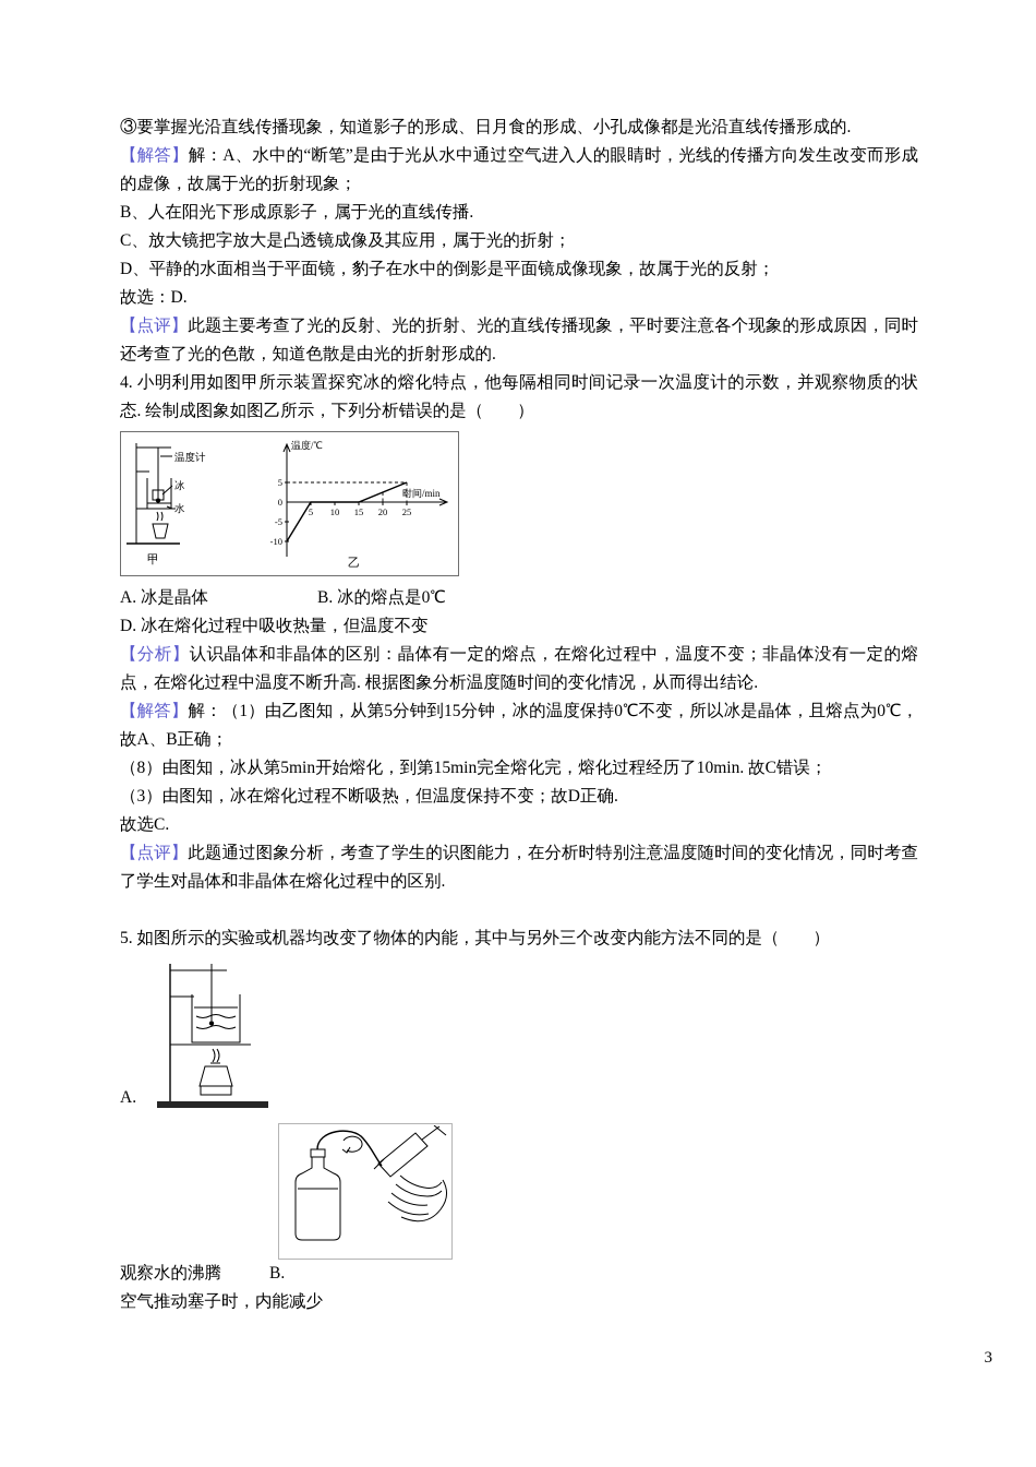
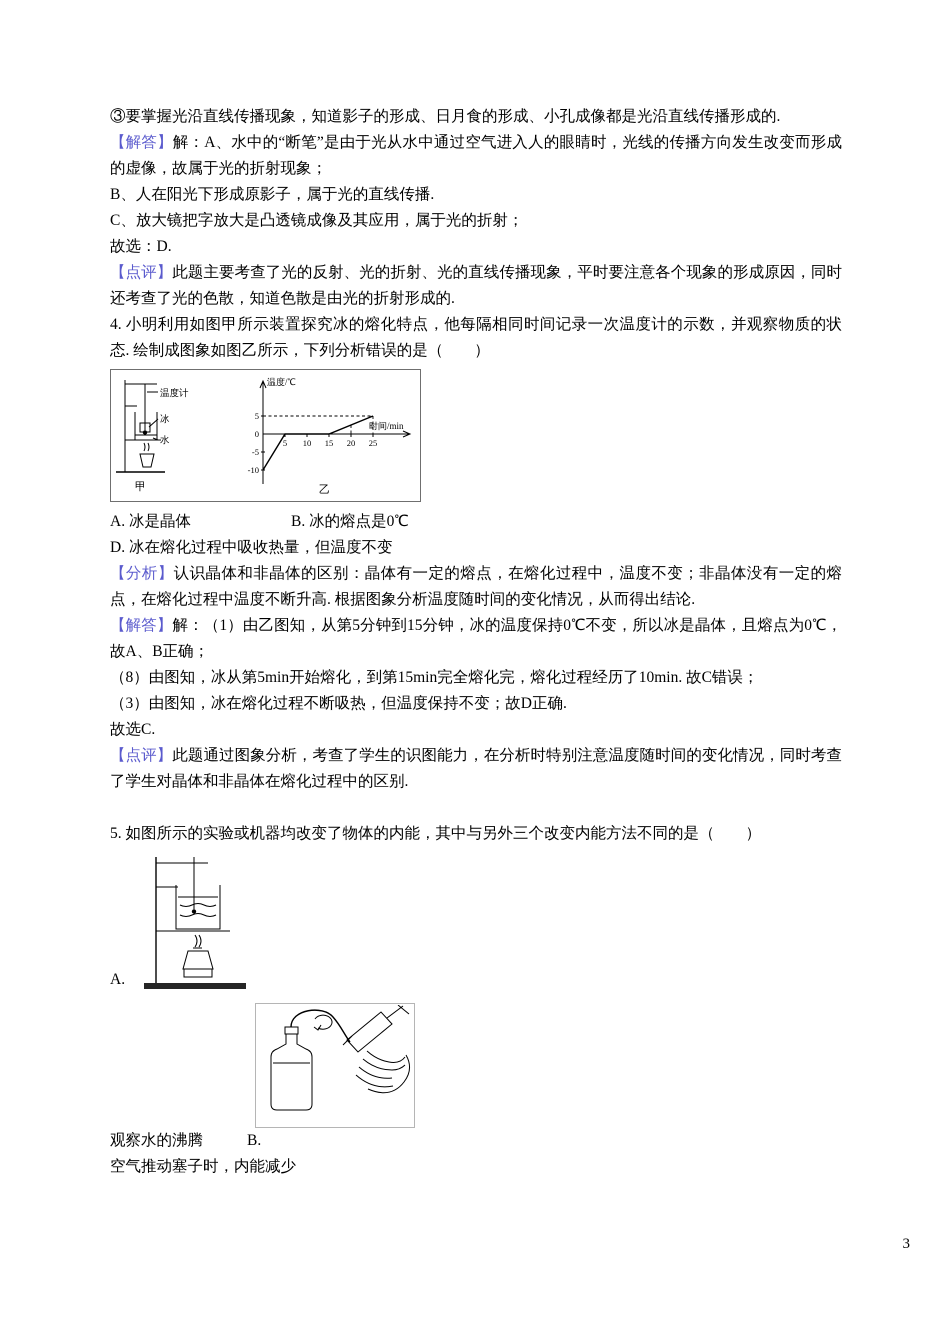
  ③要掌握光沿直线传播现象，知道影子的形成、日月食的形成、小孔成像都是光沿直线传播形成的.
  【解答】解：A、水中的“断笔”是由于光从水中通过空气进入人的眼睛时，光线的传播方向发生改变而形成的虚像，故属于光的折射现象；
  B、人在阳光下形成原影子，属于光的直线传播.
  C、放大镜把字放大是凸透镜成像及其应用，属于光的折射；
- D、平静的水面相当于平面镜，豹子在水中的倒影是平面镜成像现象，故属于光的反射；
  故选：D.
  【点评】此题主要考查了光的反射、光的折射、光的直线传播现象，平时要注意各个现象的形成原因，同时还考查了光的色散，知道色散是由光的折射形成的.
  4. 小明利用如图甲所示装置探究冰的熔化特点，他每隔相同时间记录一次温度计的示数，并观察物质的状态. 绘制成图象如图乙所示，下列分析错误的是（ ）
  温度计
  冰
  水
  甲
  温度/℃
  时间/min
  5
  0
  -5
  -10
  5
  10
  15
  20
  25
  乙
  A. 冰是晶体 B. 冰的熔点是0℃
  D. 冰在熔化过程中吸收热量，但温度不变
  【分析】认识晶体和非晶体的区别：晶体有一定的熔点，在熔化过程中，温度不变；非晶体没有一定的熔点，在熔化过程中温度不断升高. 根据图象分析温度随时间的变化情况，从而得出结论.
  【解答】解：（1）由乙图知，从第5分钟到15分钟，冰的温度保持0℃不变，所以冰是晶体，且熔点为0℃，故A、B正确；
  （8）由图知，冰从第5min开始熔化，到第15min完全熔化完，熔化过程经历了10min. 故C错误；
  （3）由图知，冰在熔化过程不断吸热，但温度保持不变；故D正确.
  故选C.
  【点评】此题通过图象分析，考查了学生的识图能力，在分析时特别注意温度随时间的变化情况，同时考查了学生对晶体和非晶体在熔化过程中的区别.
  5. 如图所示的实验或机器均改变了物体的内能，其中与另外三个改变内能方法不同的是（ ）
  A.
  观察水的沸腾 B.
  空气推动塞子时，内能减少
  3
